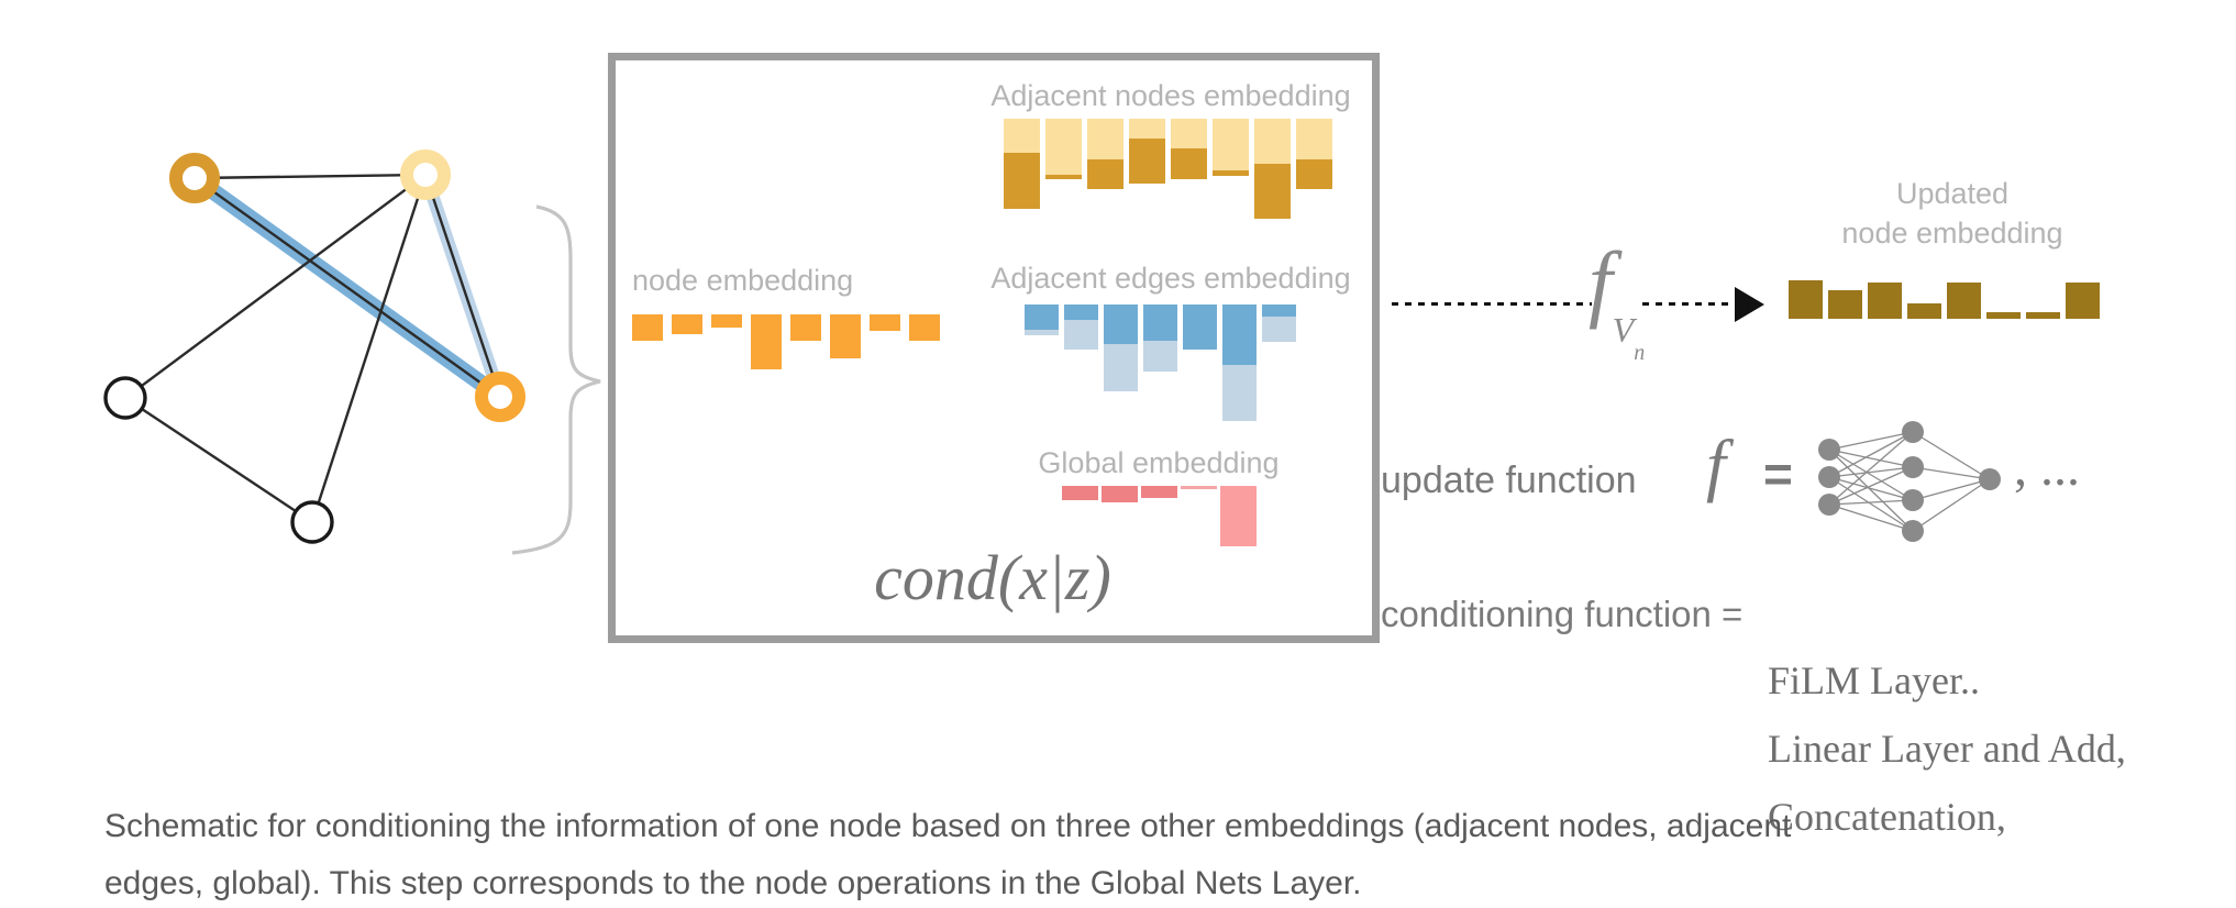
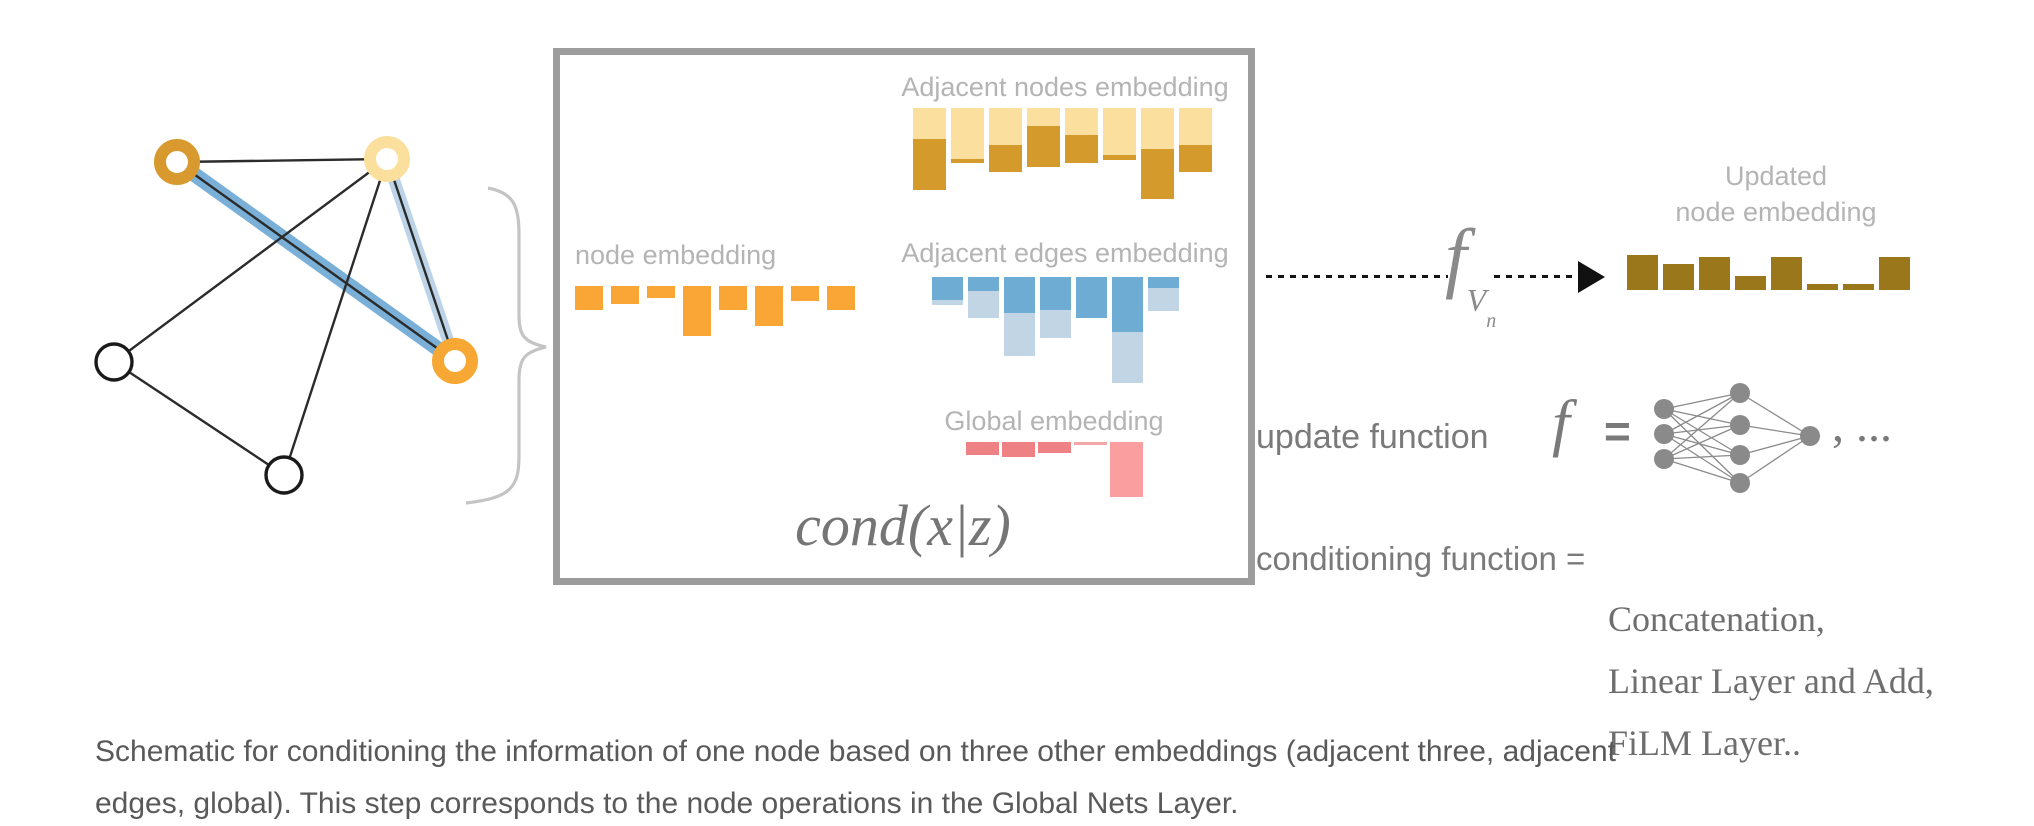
  node embedding
  Adjacent nodes embedding
  Adjacent edges embedding
  Global embedding
  cond(x|z)
  fVn
  Updated
  node embedding
  update function
  f
  =
  , ...
  conditioning function =
- FiLM Layer..
+ Concatenation,
  Linear Layer and Add,
- Concatenation,
+ FiLM Layer..
- Schematic for conditioning the information of one node based on three other embeddings (adjacent nodes, adjacent
+ Schematic for conditioning the information of one node based on three other embeddings (adjacent three, adjacent
  edges, global). This step corresponds to the node operations in the Global Nets Layer.
